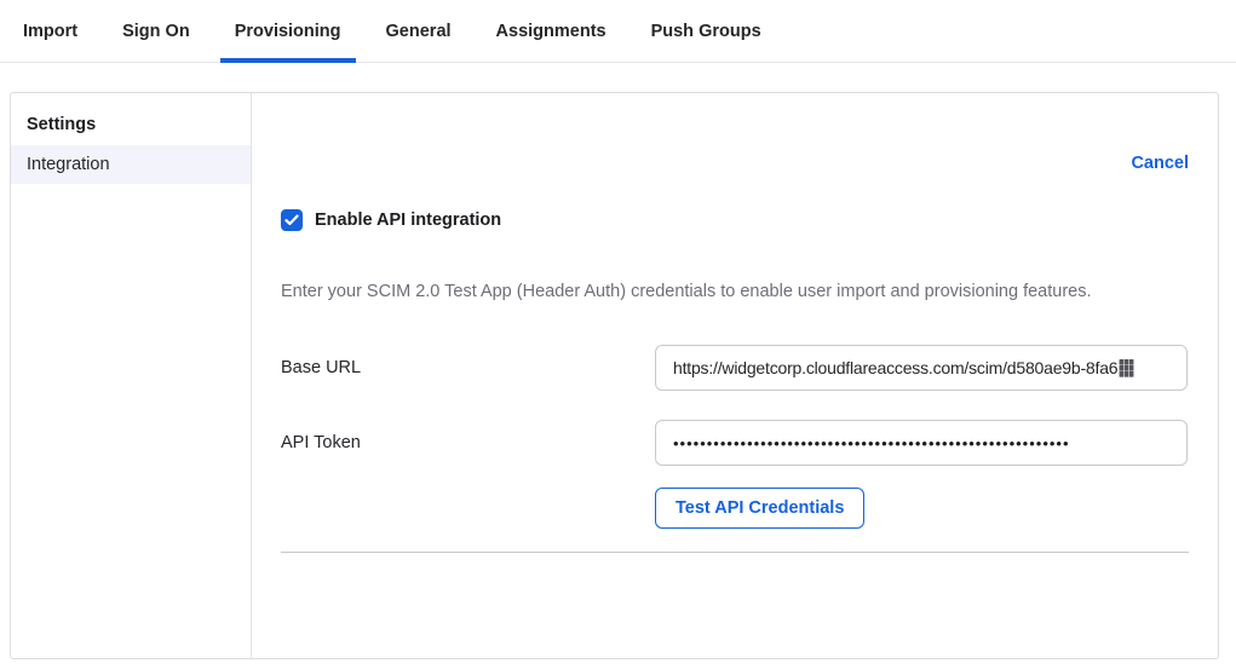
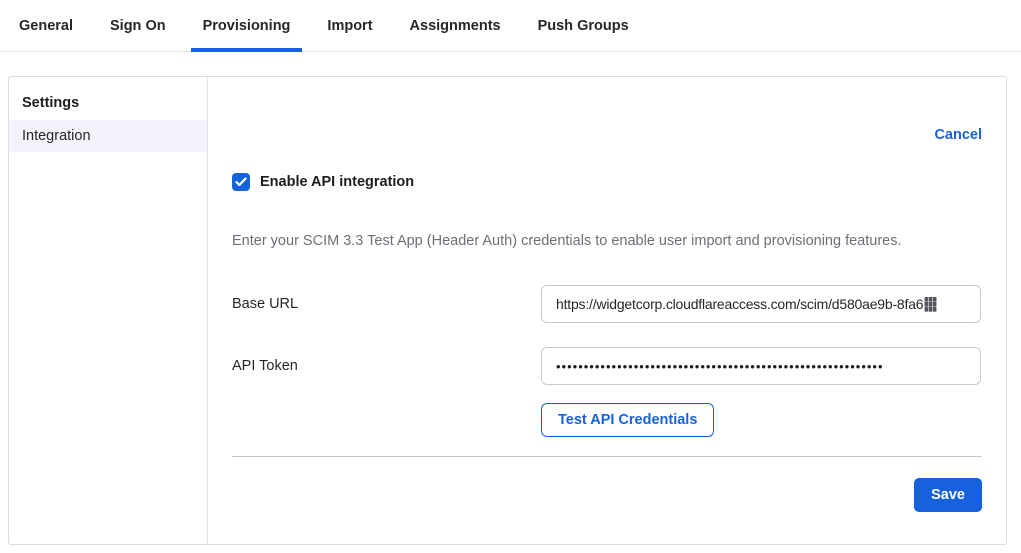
- Import
+ General
  Sign On
  Provisioning
- General
+ Import
  Assignments
  Push Groups
  Settings
  Integration
  Cancel
  Enable API integration
- Enter your SCIM 2.0 Test App (Header Auth) credentials to enable user import and provisioning features.
+ Enter your SCIM 3.3 Test App (Header Auth) credentials to enable user import and provisioning features.
  Base URL
  https://widgetcorp.cloudflareaccess.com/scim/d580ae9b-8fa6
  API Token
  •••••••••••••••••••••••••••••••••••••••••••••••••••••••••••
  Test API Credentials
+ Save
